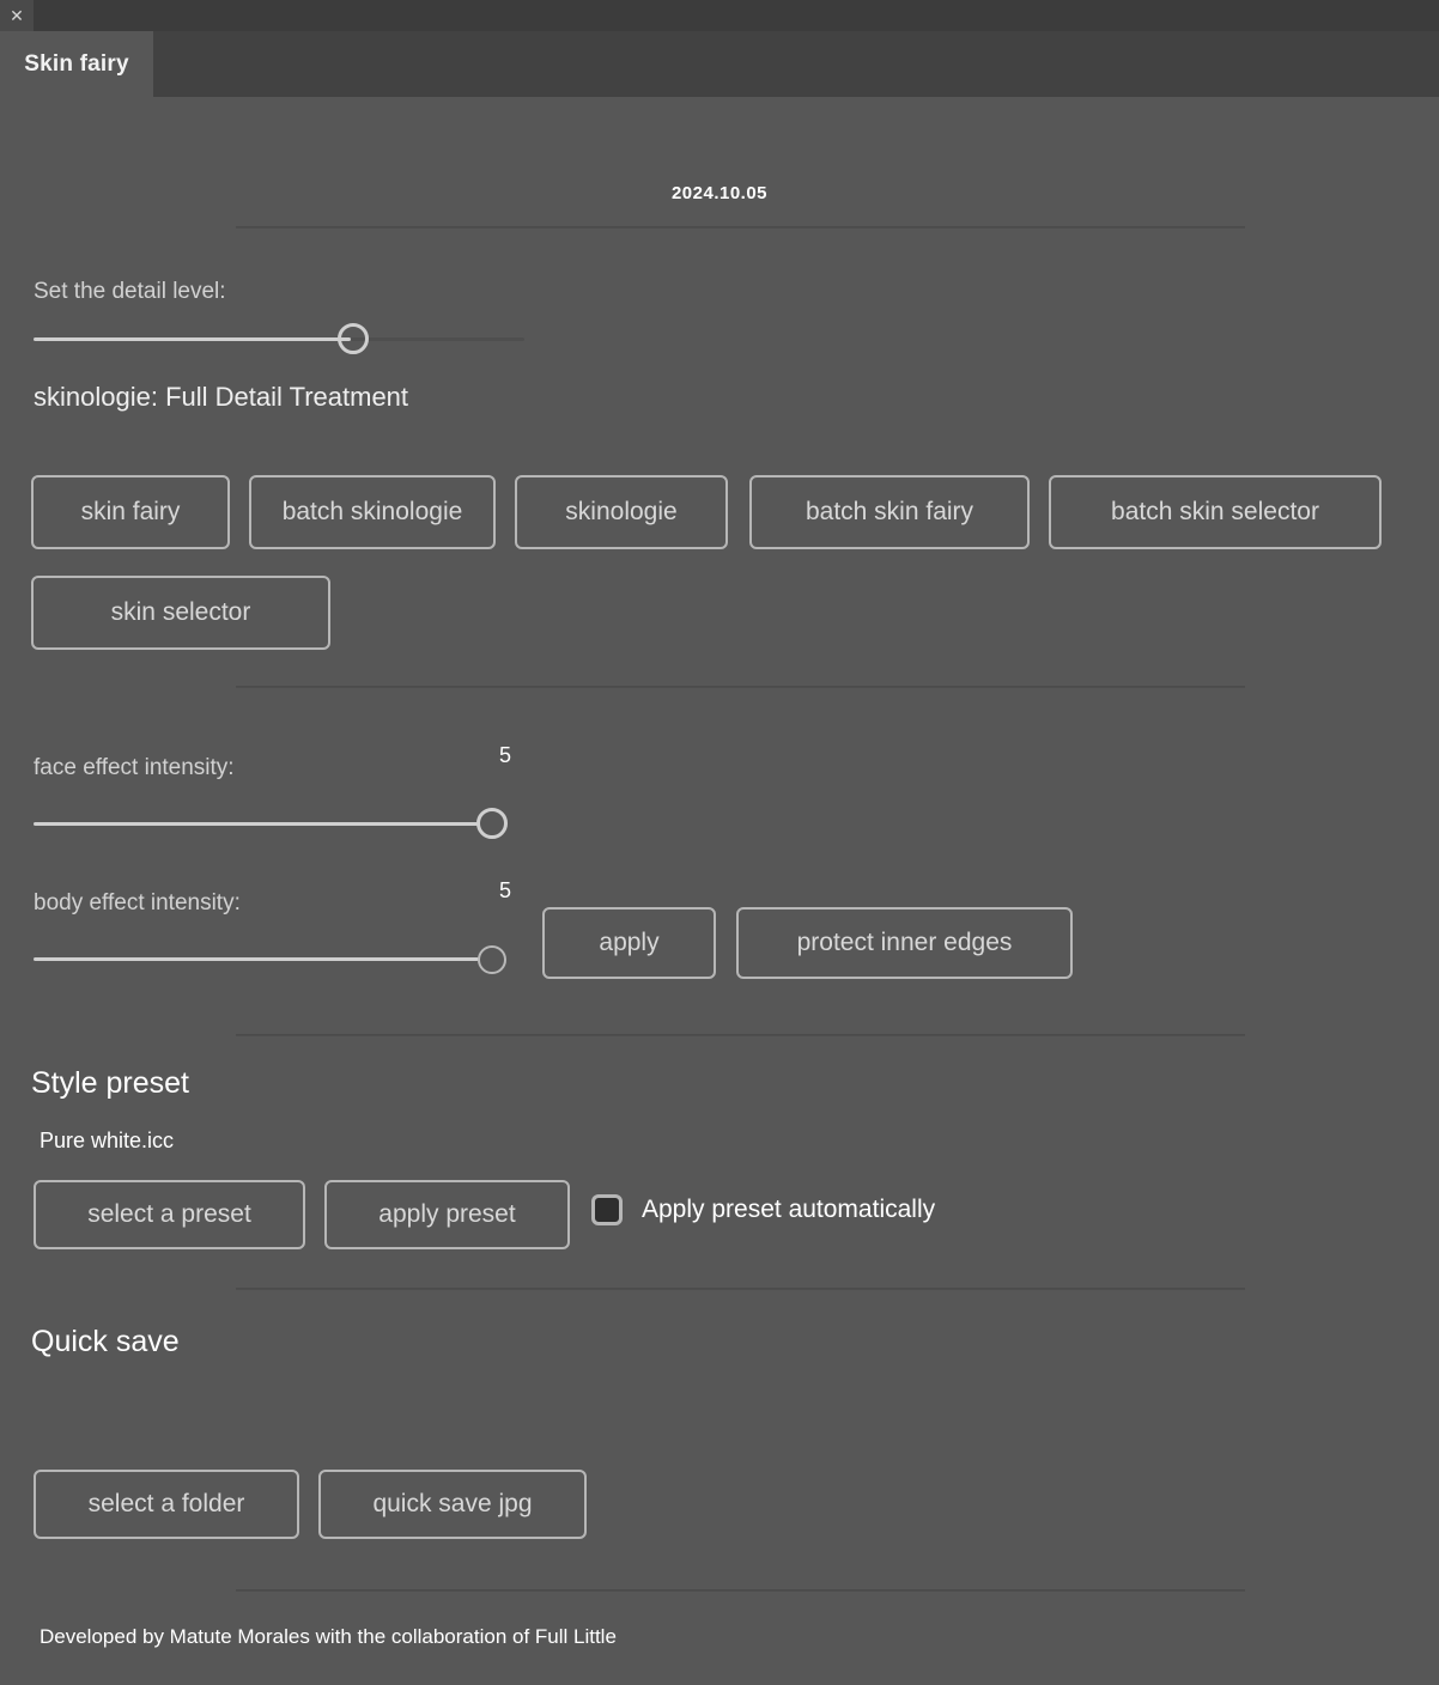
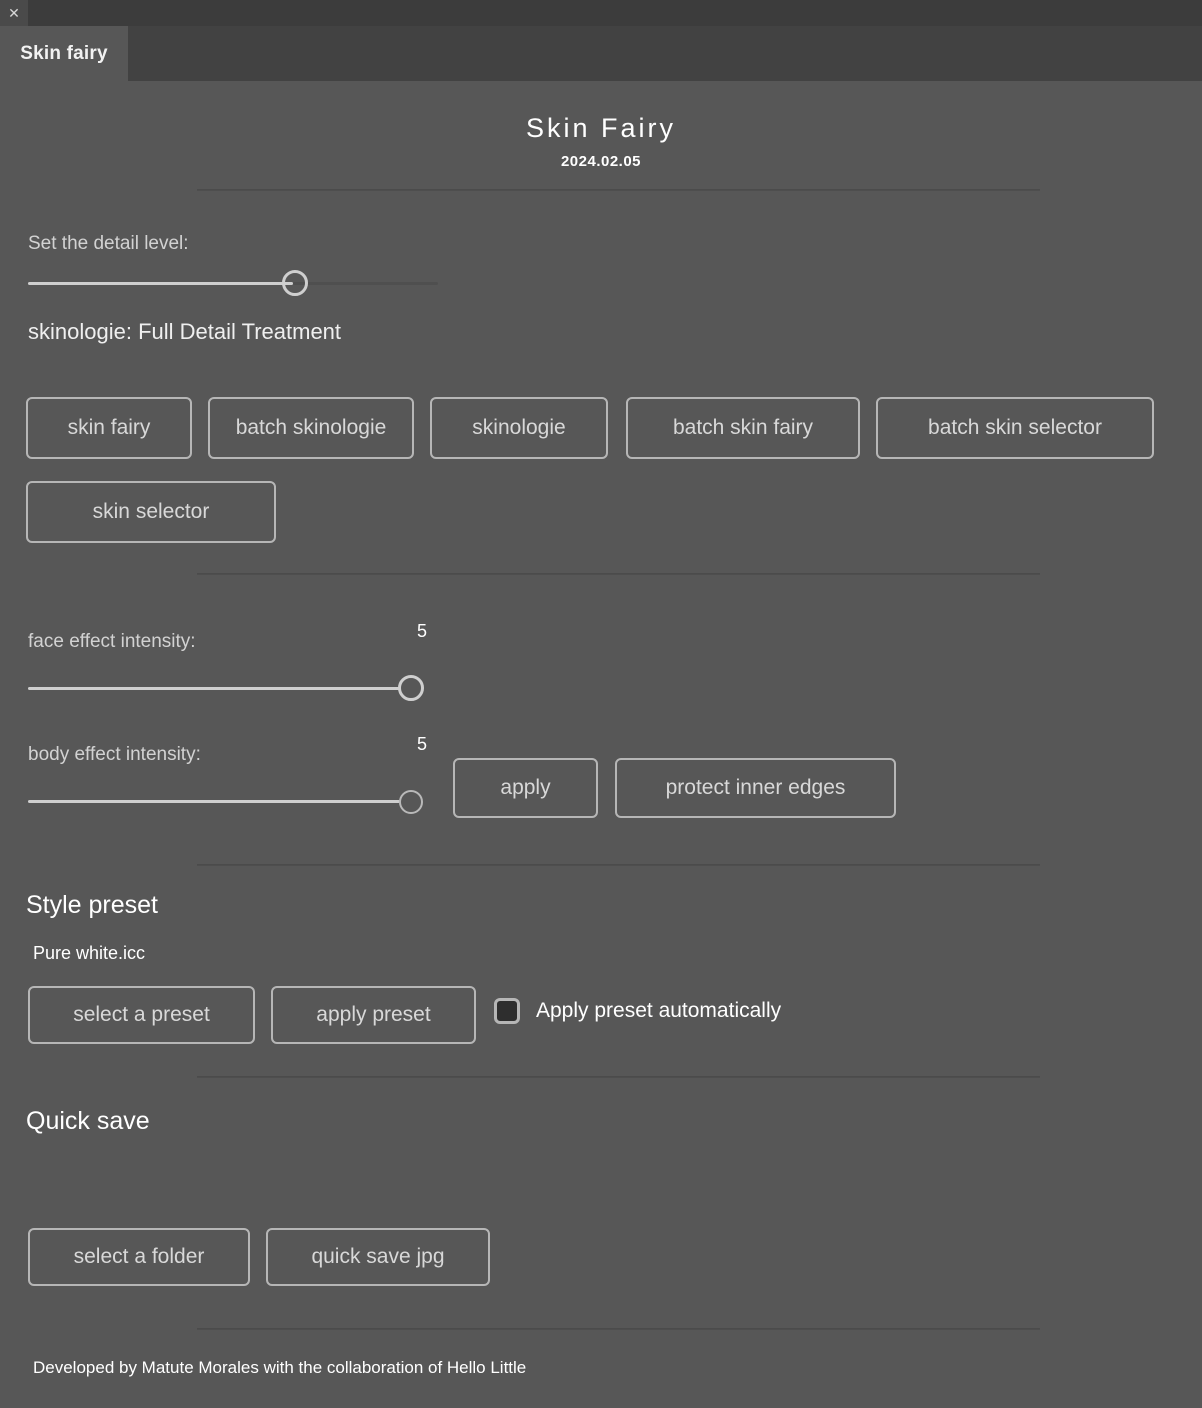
  ✕
  Skin fairy
+ Skin Fairy
- 2024.10.05
+ 2024.02.05
  Set the detail level:
  skinologie: Full Detail Treatment
  skin fairy
  batch skinologie
  skinologie
  batch skin fairy
  batch skin selector
  skin selector
  face effect intensity:
  5
  body effect intensity:
  5
  apply
  protect inner edges
  Style preset
  Pure white.icc
  select a preset
  apply preset
  Apply preset automatically
  Quick save
  select a folder
  quick save jpg
- Developed by Matute Morales with the collaboration of Full Little
+ Developed by Matute Morales with the collaboration of Hello Little
